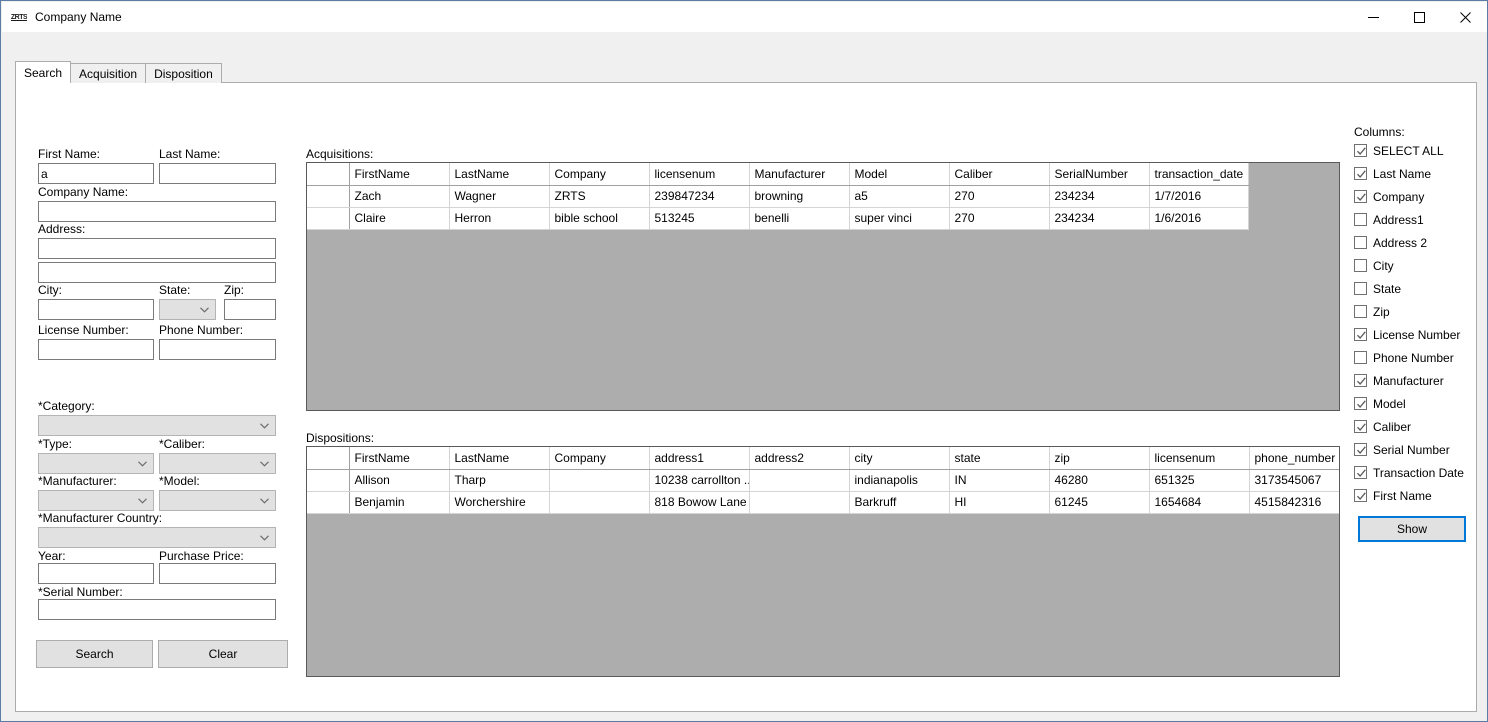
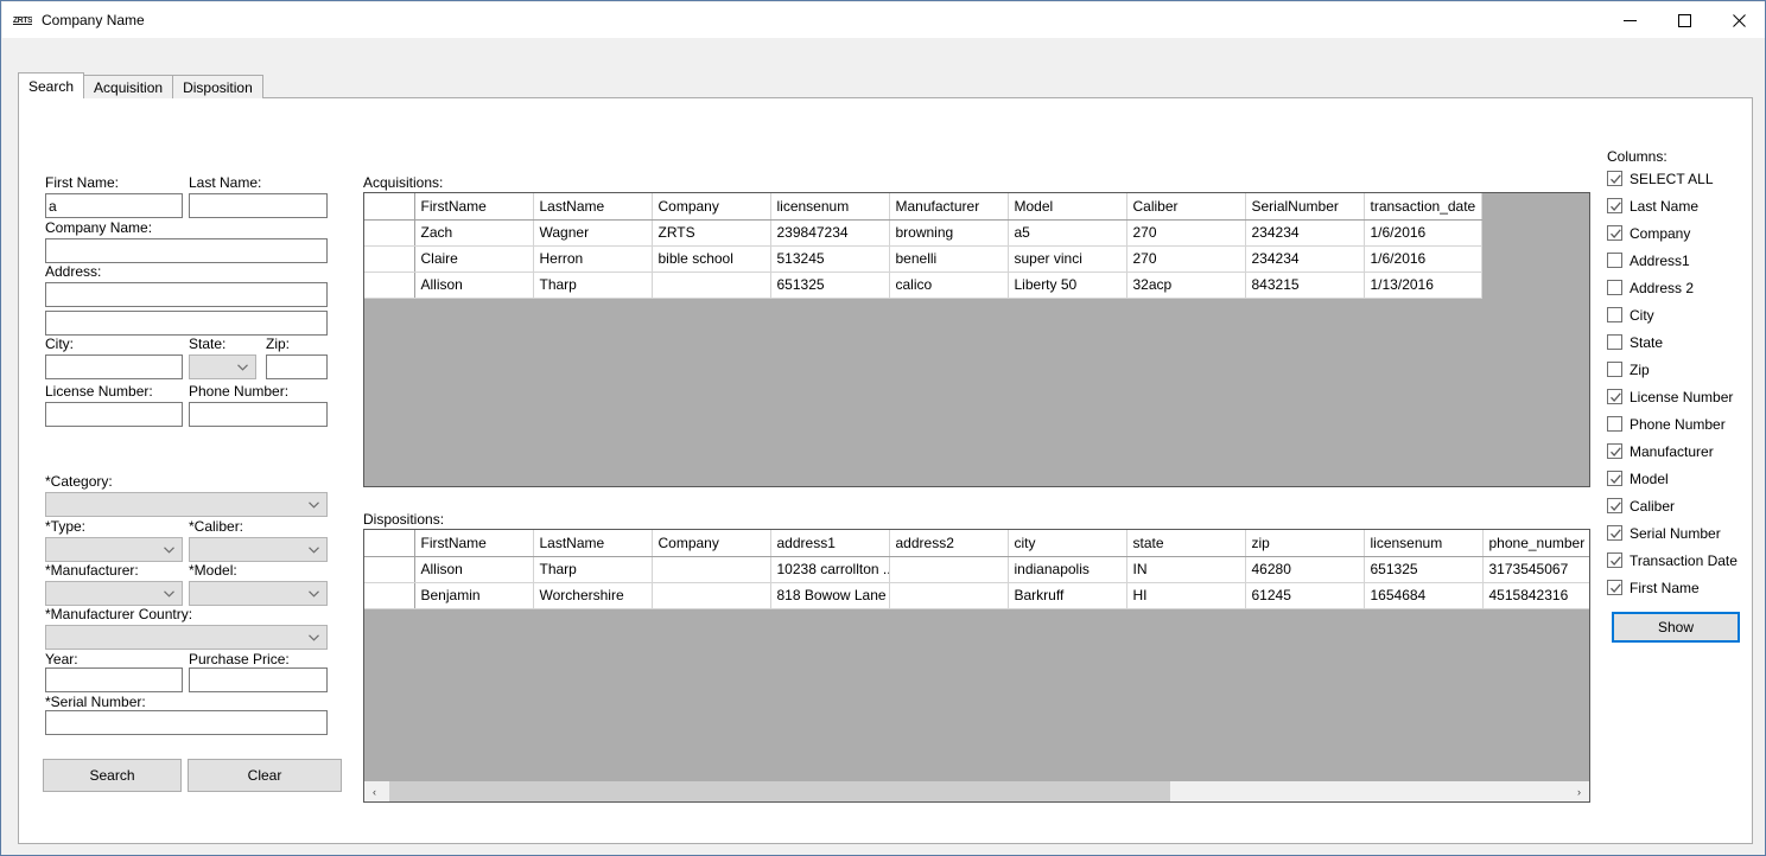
  Company Name
  Search
  Acquisition
  Disposition
  First Name:
  a
  Last Name:
  Company Name:
  Address:
  City:
  State:
  Zip:
  License Number:
  Phone Number:
  *Category:
  *Type:
  *Caliber:
  *Manufacturer:
  *Model:
  *Manufacturer Country:
  Year:
  Purchase Price:
  *Serial Number:
  Search
  Clear
  Acquisitions:
  	FirstName	LastName	Company	licensenum	Manufacturer	Model	Caliber	SerialNumber	transaction_date
- 	Zach	Wagner	ZRTS	239847234	browning	a5	270	234234	1/7/2016
+ 	Zach	Wagner	ZRTS	239847234	browning	a5	270	234234	1/6/2016
  	Claire	Herron	bible school	513245	benelli	super vinci	270	234234	1/6/2016
+ 	Allison	Tharp		651325	calico	Liberty 50	32acp	843215	1/13/2016
  Dispositions:
  	FirstName	LastName	Company	address1	address2	city	state	zip	licensenum	phone_number
  	Allison	Tharp		10238 carrollton .		indianapolis	IN	46280	651325	3173545067
  	Benjamin	Worchershire		818 Bowow Lane		Barkruff	HI	61245	1654684	4515842316
+ ‹
+ ›
  Columns:
  SELECT ALL
  Last Name
  Company
  Address1
  Address 2
  City
  State
  Zip
  License Number
  Phone Number
  Manufacturer
  Model
  Caliber
  Serial Number
  Transaction Date
  First Name
  Show
